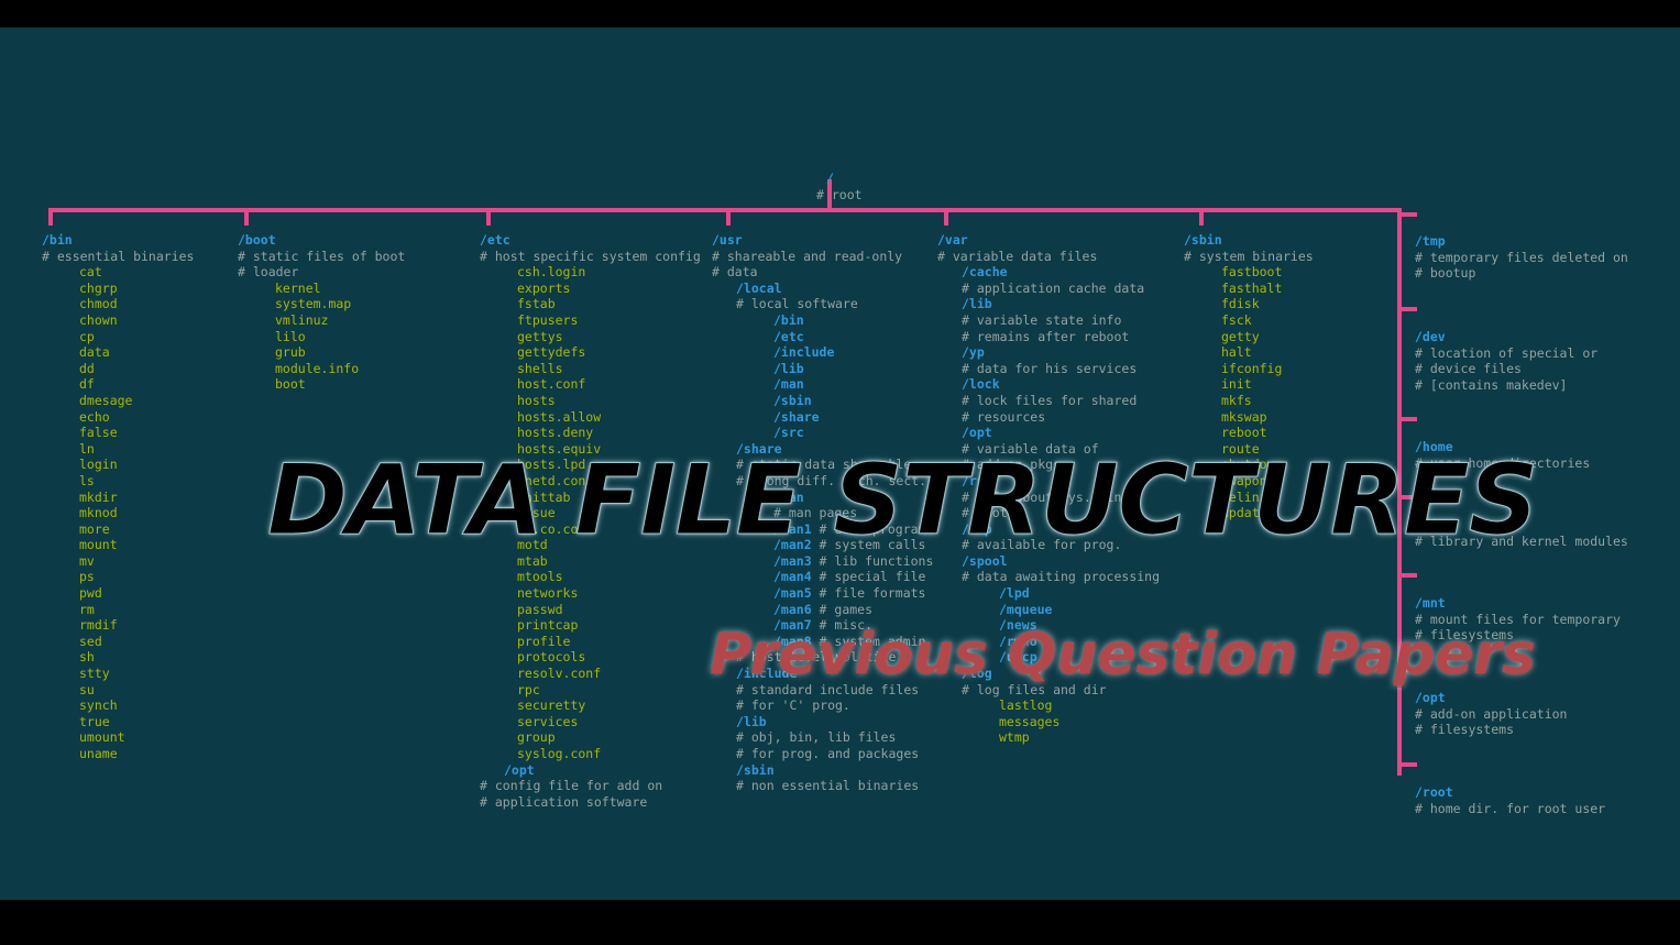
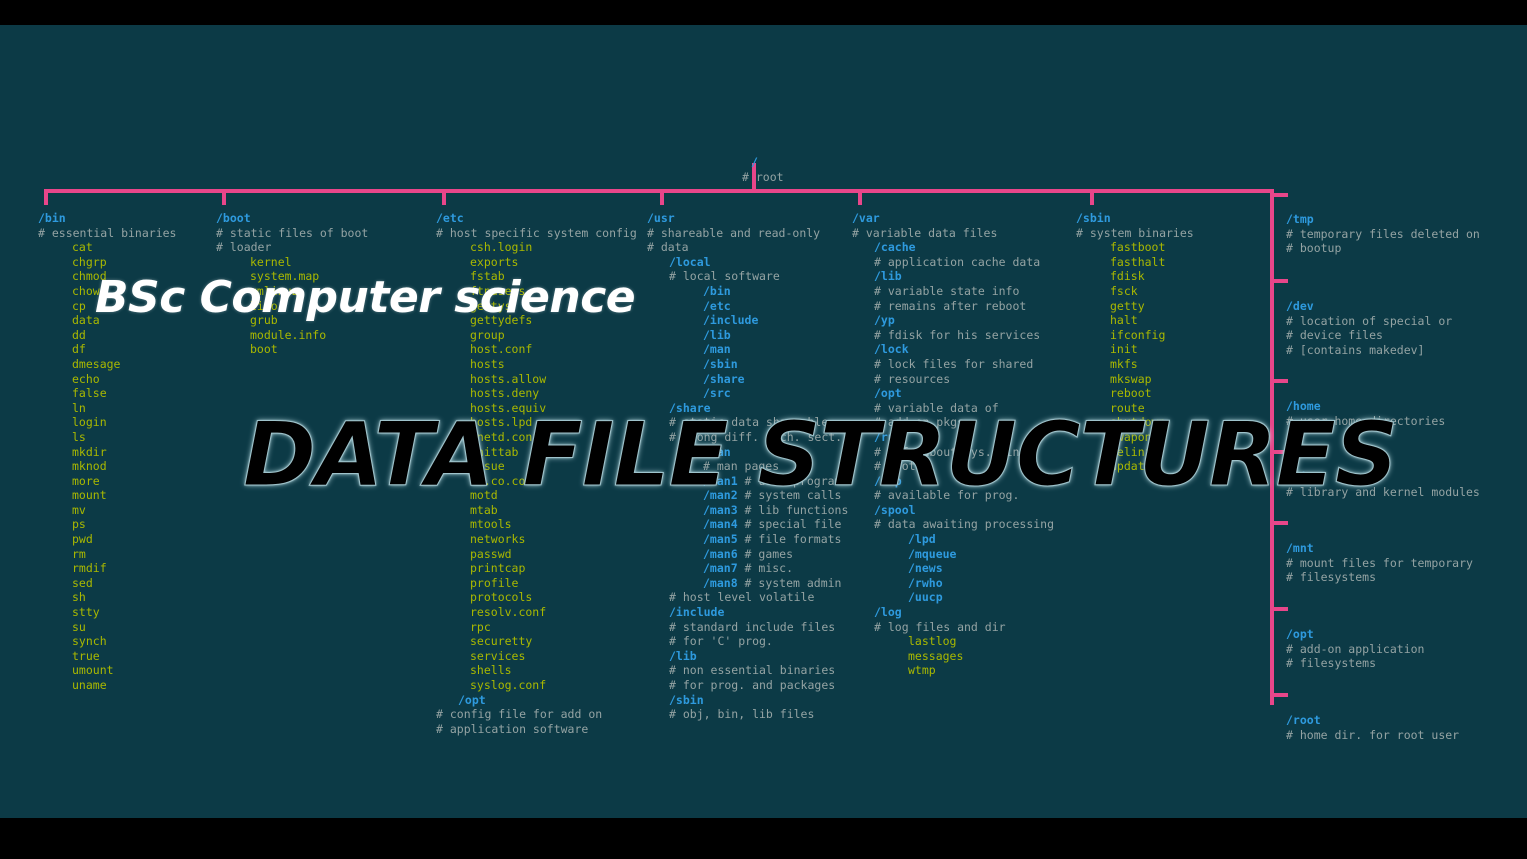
  /
  # root
  /bin
  # essential binaries
  cat
  chgrp
  chmod
  chown
  cp
  data
  dd
  df
  dmesage
  echo
  false
  ln
  login
  ls
  mkdir
  mknod
  more
  mount
  mv
  ps
  pwd
  rm
  rmdif
  sed
  sh
  stty
  su
  synch
  true
  umount
  uname
  /boot
  # static files of boot
  # loader
  kernel
  system.map
  vmlinuz
  lilo
  grub
  module.info
  boot
  /etc
  # host specific system config
  csh.login
  exports
  fstab
  ftpusers
  gettys
  gettydefs
- shells
+ group
  host.conf
  hosts
  hosts.allow
  hosts.deny
  hosts.equiv
  hosts.lpd
  inetd.conf
  inittab
  issue
  ls.co.conf
  motd
  mtab
  mtools
  networks
  passwd
  printcap
  profile
  protocols
  resolv.conf
  rpc
  securetty
  services
- group
+ shells
  syslog.conf
  /opt
  # config file for add on
  # application software
  /usr
  # shareable and read-only
  # data
  /local
  # local software
  /bin
  /etc
  /include
  /lib
  /man
  /sbin
  /share
  /src
  /share
  # static data shareable
  # among diff. arch. sect.
  /man
  # man pages
  /man1 # user programs
  /man2 # system calls
  /man3 # lib functions
  /man4 # special file
  /man5 # file formats
  /man6 # games
  /man7 # misc.
  /man8 # system admin
  # host level volatile
  /include
  # standard include files
  # for 'C' prog.
  /lib
- # obj, bin, lib files
+ # non essential binaries
  # for prog. and packages
  /sbin
- # non essential binaries
+ # obj, bin, lib files
  /var
  # variable data files
  /cache
  # application cache data
  /lib
  # variable state info
  # remains after reboot
  /yp
- # data for his services
+ # fdisk for his services
  /lock
  # lock files for shared
  # resources
  /opt
  # variable data of
  # add-on pkgs
  /run
  # info about sys. since
  # boot
  /tmp
  # available for prog.
  /spool
  # data awaiting processing
  /lpd
  /mqueue
  /news
  /rwho
  /uucp
  /log
  # log files and dir
  lastlog
  messages
  wtmp
  /sbin
  # system binaries
  fastboot
  fasthalt
  fdisk
  fsck
  getty
  halt
  ifconfig
  init
  mkfs
  mkswap
  reboot
  route
  shutdown
  swapon
  telinit
  update
  /tmp
  # temporary files deleted on
  # bootup
  /dev
  # location of special or
  # device files
  # [contains makedev]
  /home
  # user home directories
  /lib
  # library and kernel modules
  /mnt
  # mount files for temporary
  # filesystems
  /opt
  # add-on application
  # filesystems
  /root
  # home dir. for root user
+ BSc Computer science
  DATA FILE STRUCTURES
- Previous Question Papers
